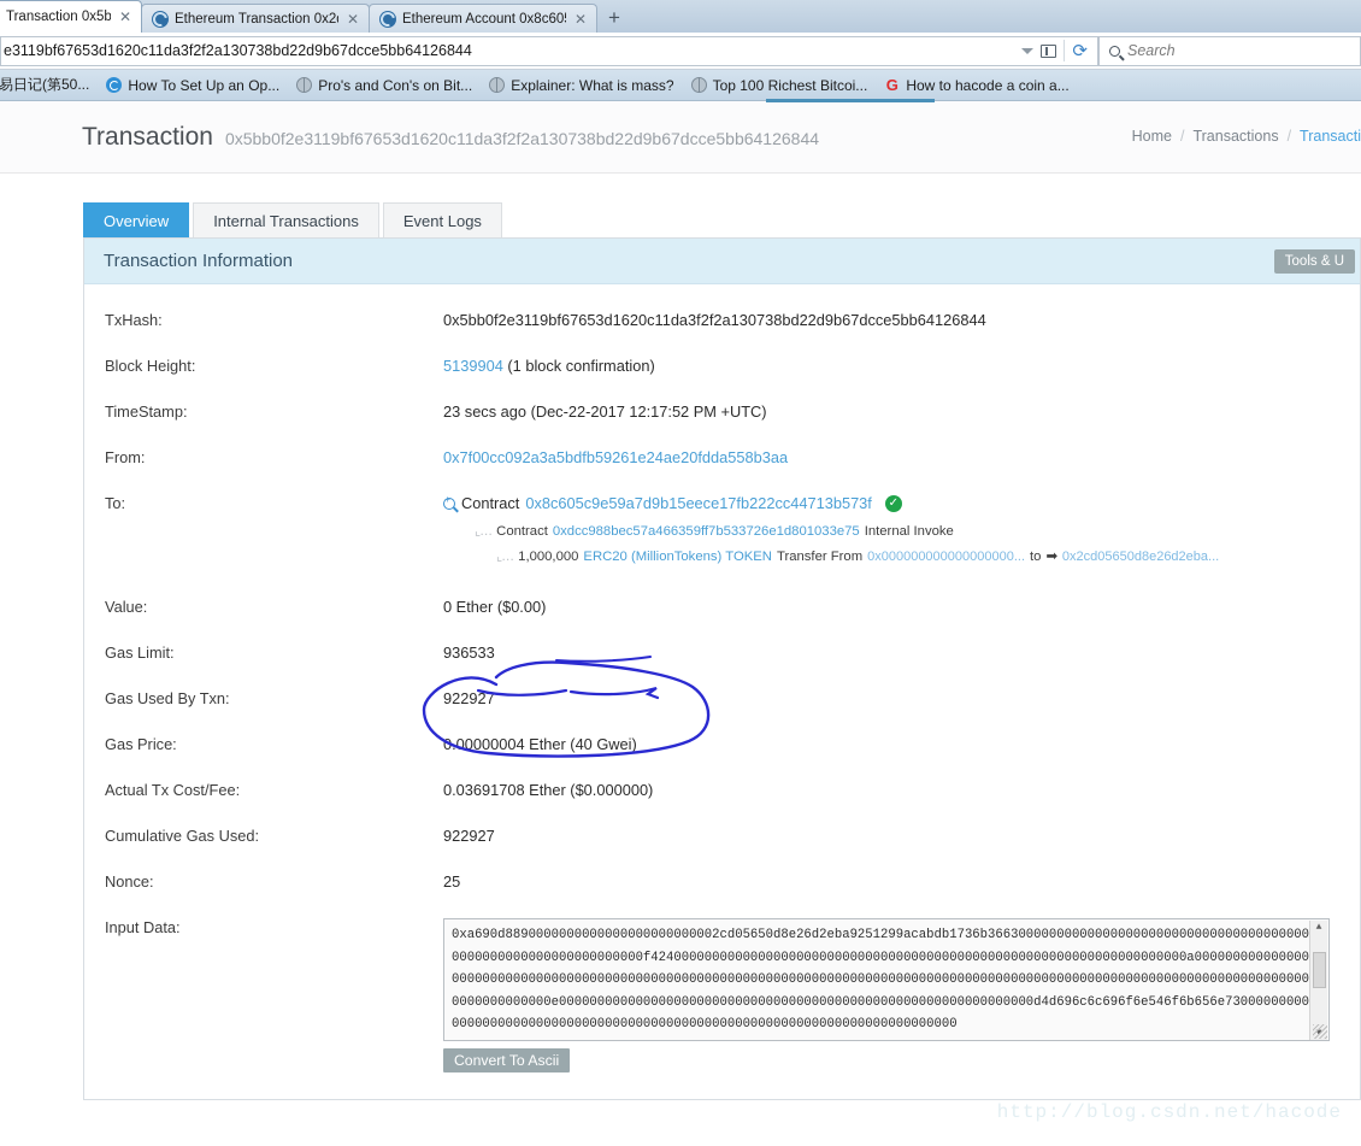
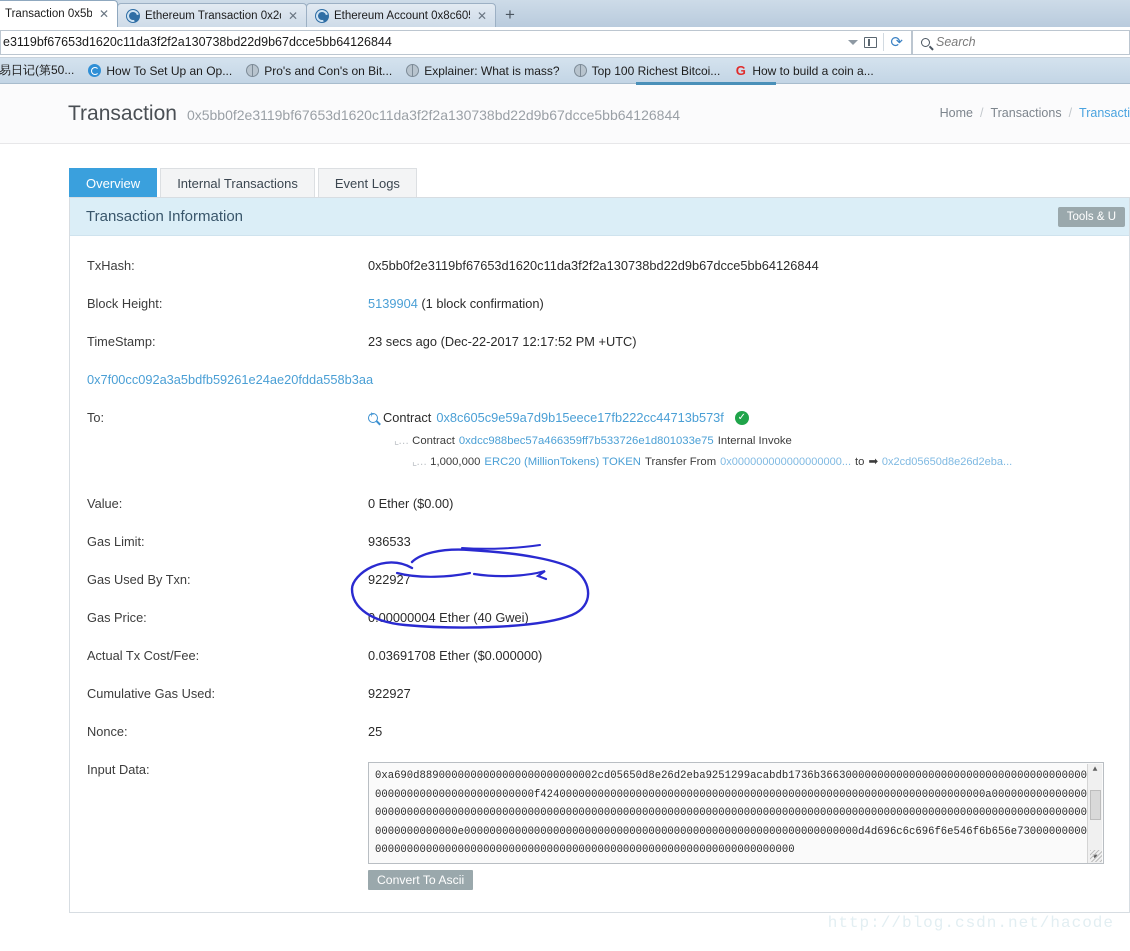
  Transaction 0x5b
  ✕
  Ethereum Transaction 0x2
  ✕
  Ethereum Account 0x8c60
  ✕
  +
  e3119bf67653d1620c11da3f2f2a130738bd22d9b67dcce5bb64126844
  ⟳
  Search
  易日记(第50...
  How To Set Up an Op...
  Pro's and Con's on Bit...
  Explainer: What is mass?
  Top 100 Richest Bitcoi...
  G
- How to hacode a coin a...
+ How to build a coin a...
  Transaction
  0x5bb0f2e3119bf67653d1620c11da3f2f2a130738bd22d9b67dcce5bb64126844
  Home
  /
  Transactions
  /
  Transacti
  Overview
  Internal Transactions
  Event Logs
  Transaction Information
  Tools & U
  TxHash:
  0x5bb0f2e3119bf67653d1620c11da3f2f2a130738bd22d9b67dcce5bb64126844
  Block Height:
  5139904 (1 block confirmation)
  TimeStamp:
  23 secs ago (Dec-22-2017 12:17:52 PM +UTC)
- From:
  0x7f00cc092a3a5bdfb59261e24ae20fdda558b3aa
  To:
  Contract
  0x8c605c9e59a7d9b15eece17fb222cc44713b573f
  ✓
  ⌞…
  Contract
  0xdcc988bec57a466359ff7b533726e1d801033e75
  Internal Invoke
  ⌞…
  1,000,000
  ERC20 (MillionTokens) TOKEN
  Transfer From
  0x000000000000000000...
  to
  ➡
  0x2cd05650d8e26d2eba...
  Value:
  0 Ether ($0.00)
  Gas Limit:
  936533
  Gas Used By Txn:
  922927
  Gas Price:
  00000004 Ether (40 Gwei)
  Actual Tx Cost/Fee:
  0.03691708 Ether ($0.000000)
  Cumulative Gas Used:
  922927
  Nonce:
  25
  Input Data:
  0xa690d8890000000000000000000000002cd05650d8e26d2eba9251299acabdb1736b3663000000000000000000000000000000000000000000000000000000000000000f4240000000000000000000000000000000000000000000000000000000000000000000a00000000000000000000000000000000000000000000000000000000000000000000000000000000000000000000000000000000000000000000000000000000000000000000e00000000000000000000000000000000000000000000000000000000000000d4d696c6c696f6e546f6b656e73000000000000000000000000000000000000000000000000000000000000000000000000000
  ▲
  Convert To Ascii
  http://blog.csdn.net/hacode
